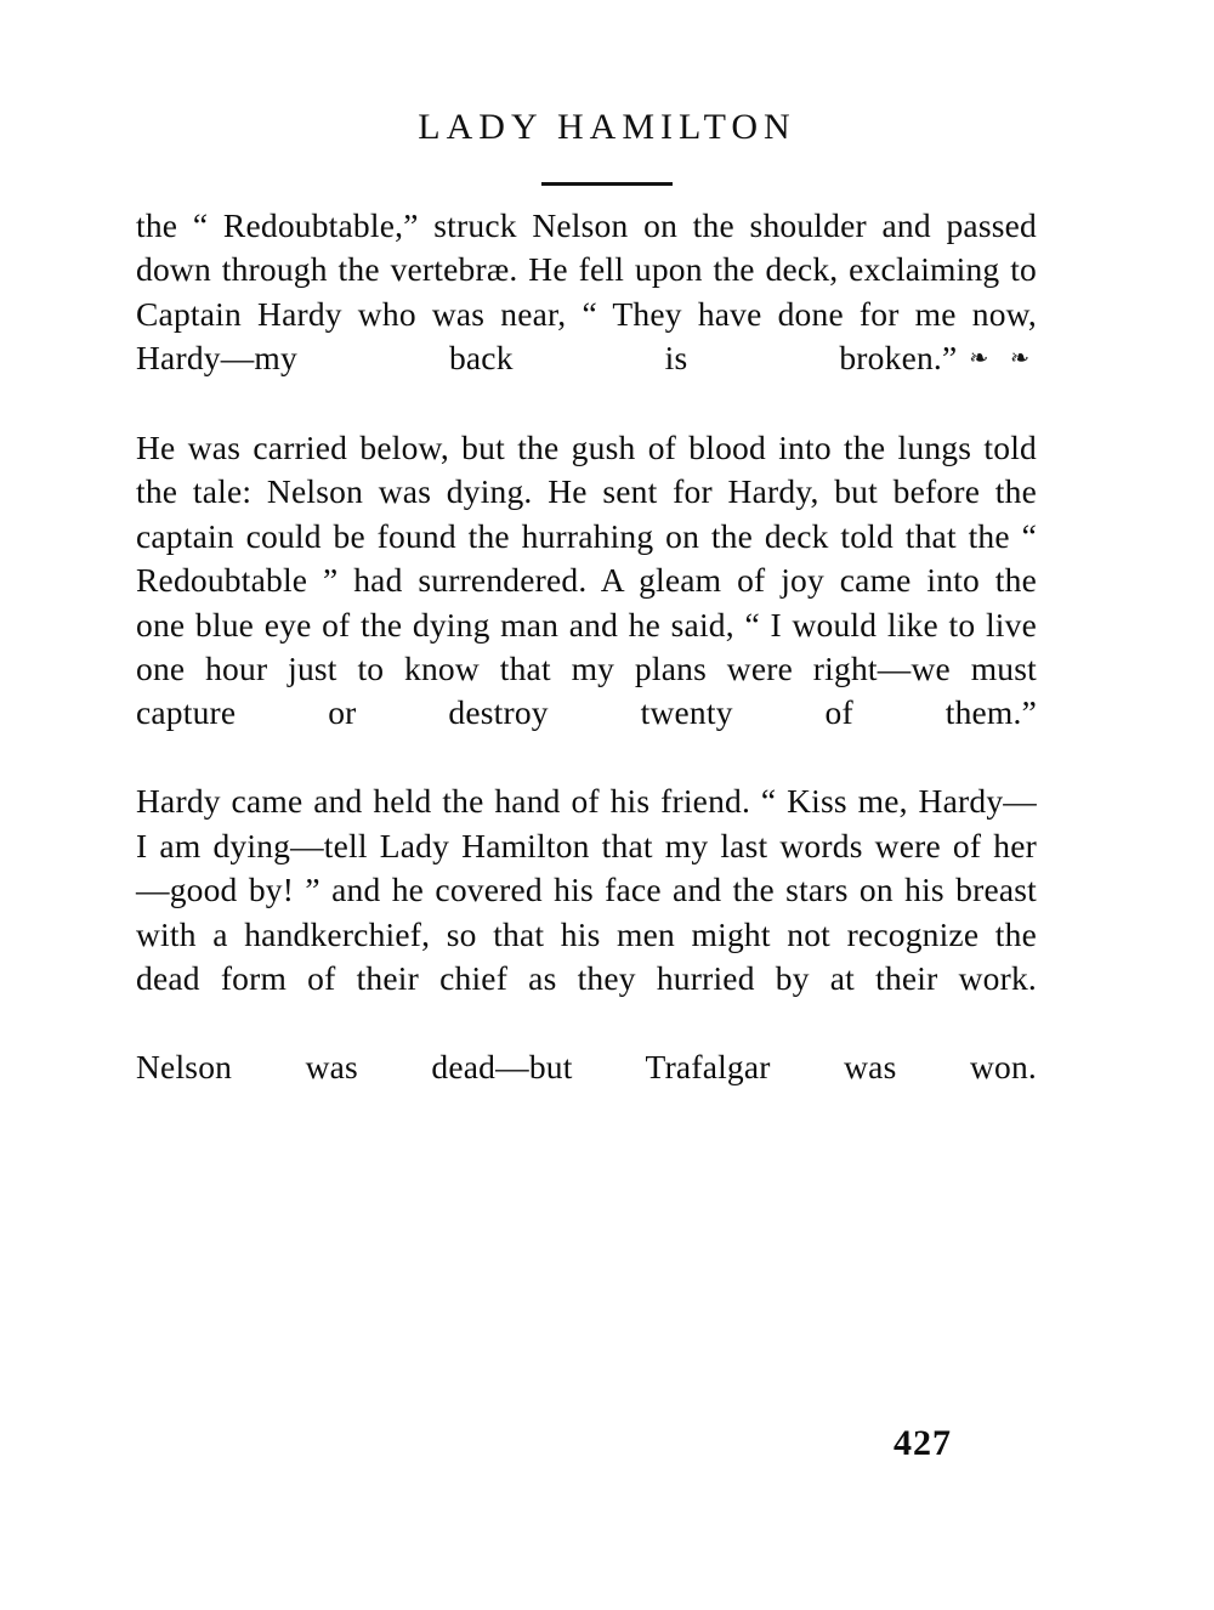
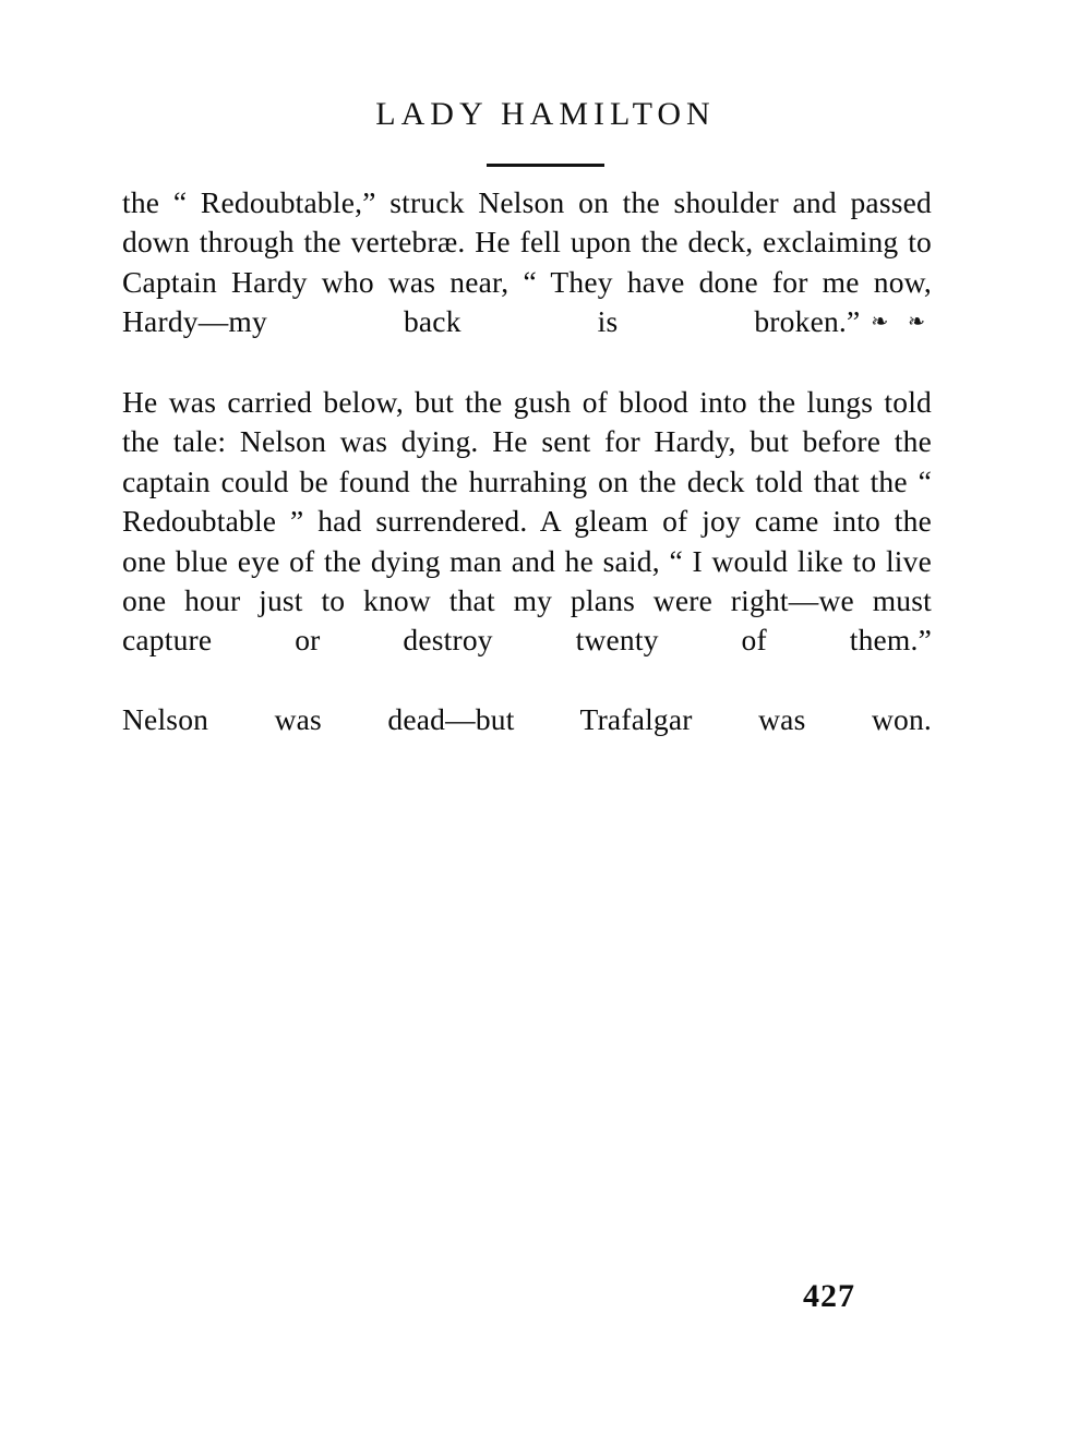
  LADY HAMILTON
  the “ Redoubtable,” struck Nelson on the shoulder and passed down through the vertebræ. He fell upon the deck, exclaiming to Captain Hardy who was near, “ They have done for me now, Hardy—my back is broken.” ❧ ❧
  He was carried below, but the gush of blood into the lungs told the tale: Nelson was dying. He sent for Hardy, but before the captain could be found the hurrahing on the deck told that the “ Redoubtable ” had surrendered. A gleam of joy came into the one blue eye of the dying man and he said, “ I would like to live one hour just to know that my plans were right—we must capture or destroy twenty of them.”
- Hardy came and held the hand of his friend. “ Kiss me, Hardy—I am dying—tell Lady Hamilton that my last words were of her—good by! ” and he covered his face and the stars on his breast with a handkerchief, so that his men might not recognize the dead form of their chief as they hurried by at their work.
  Nelson was dead—but Trafalgar was won.
  427
